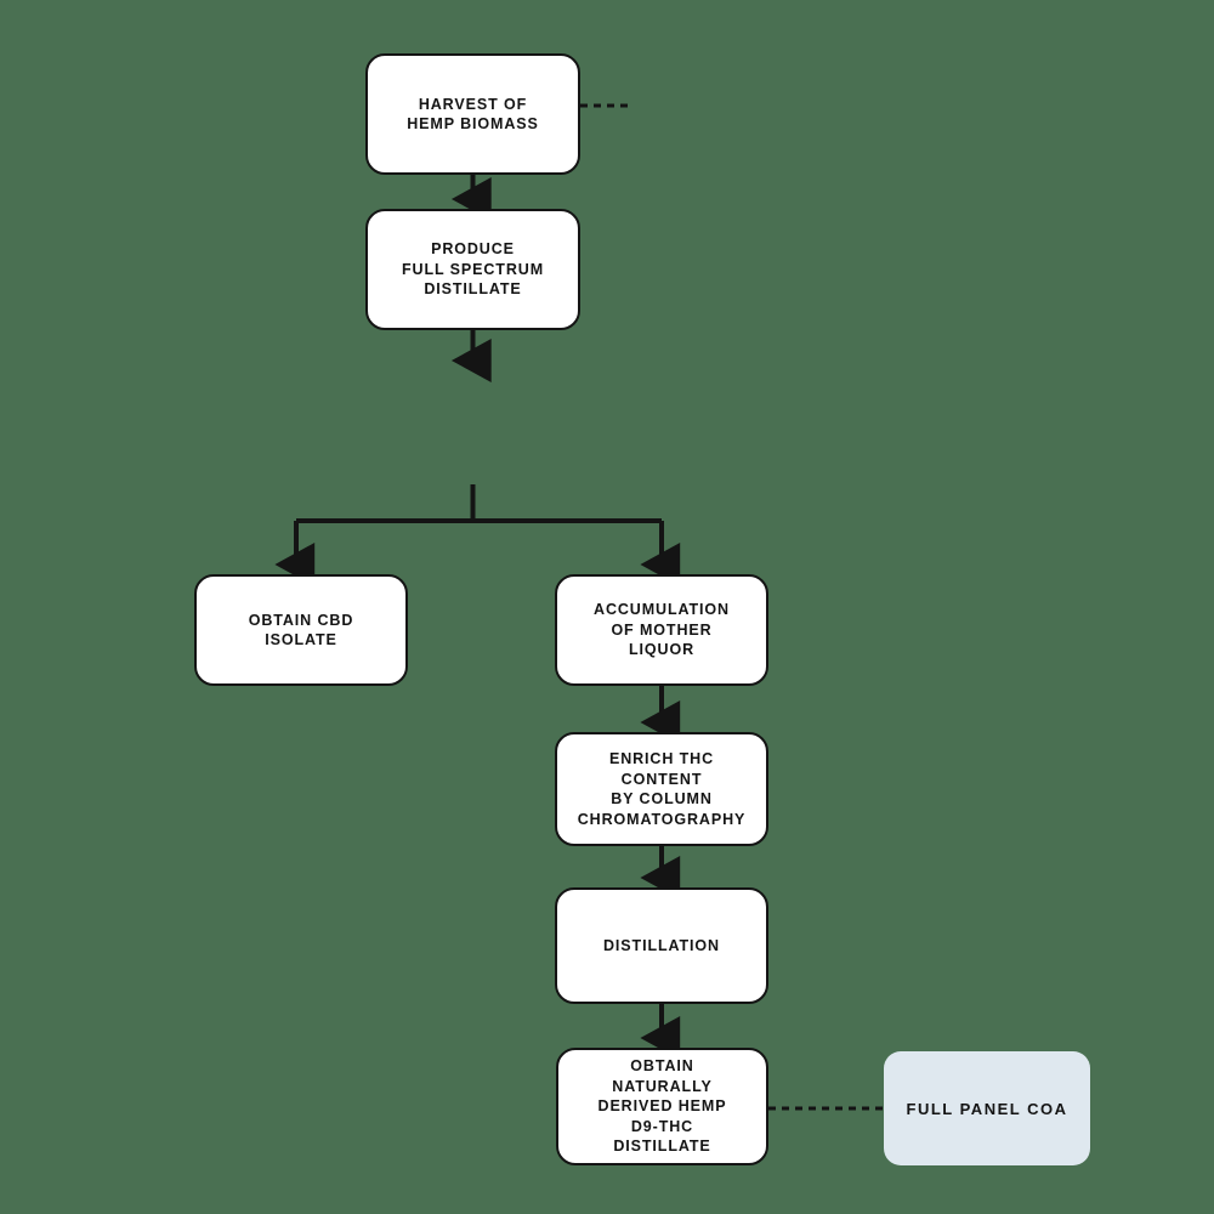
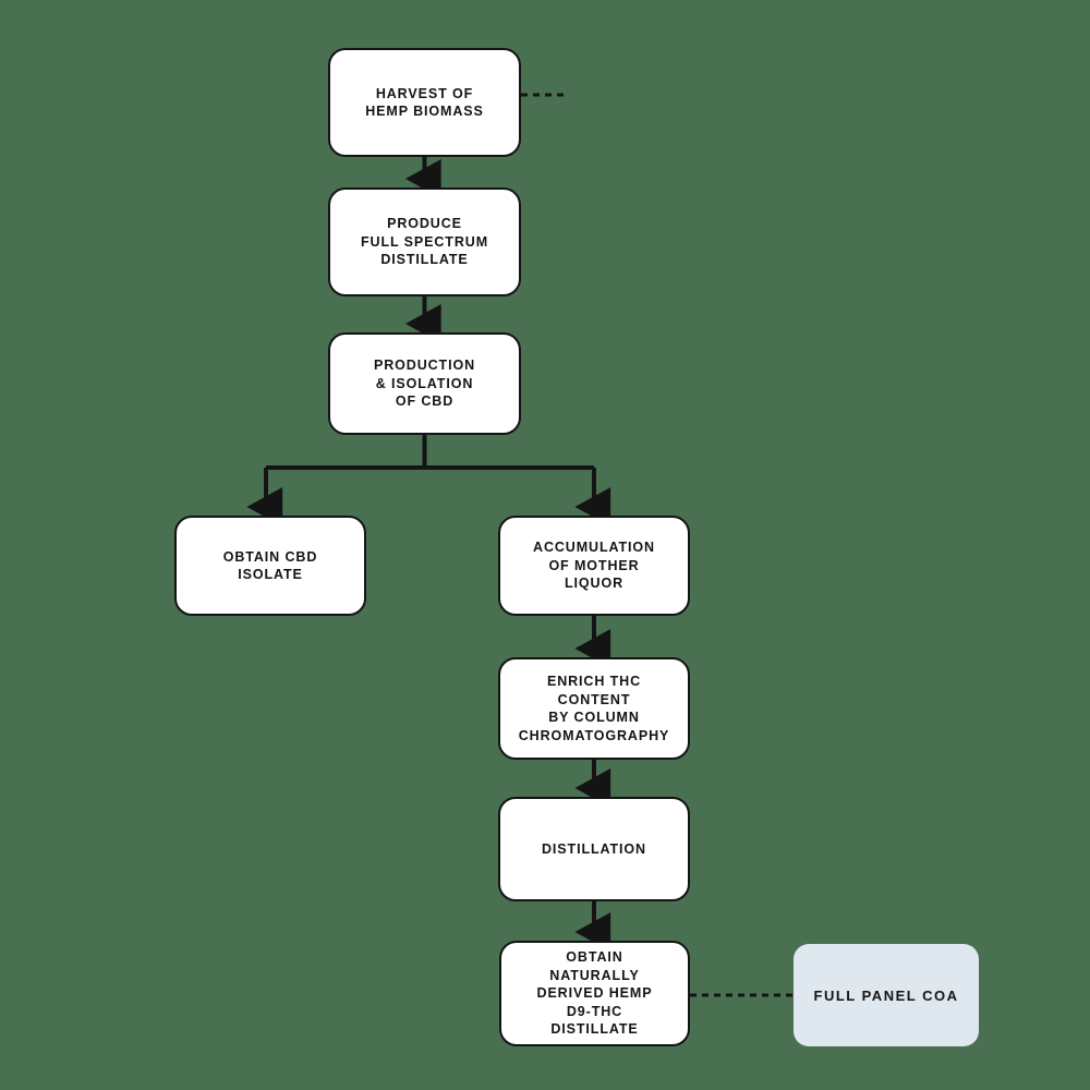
  HARVEST OF
  HEMP BIOMASS
  PRODUCE
  FULL SPECTRUM
  DISTILLATE
+ PRODUCTION
+ & ISOLATION
+ OF CBD
  OBTAIN CBD
  ISOLATE
  ACCUMULATION
  OF MOTHER
  LIQUOR
  ENRICH THC CONTENT
  BY COLUMN
  CHROMATOGRAPHY
  DISTILLATION
  OBTAIN
  NATURALLY
  DERIVED HEMP
  D9-THC
  DISTILLATE
  FULL PANEL COA
